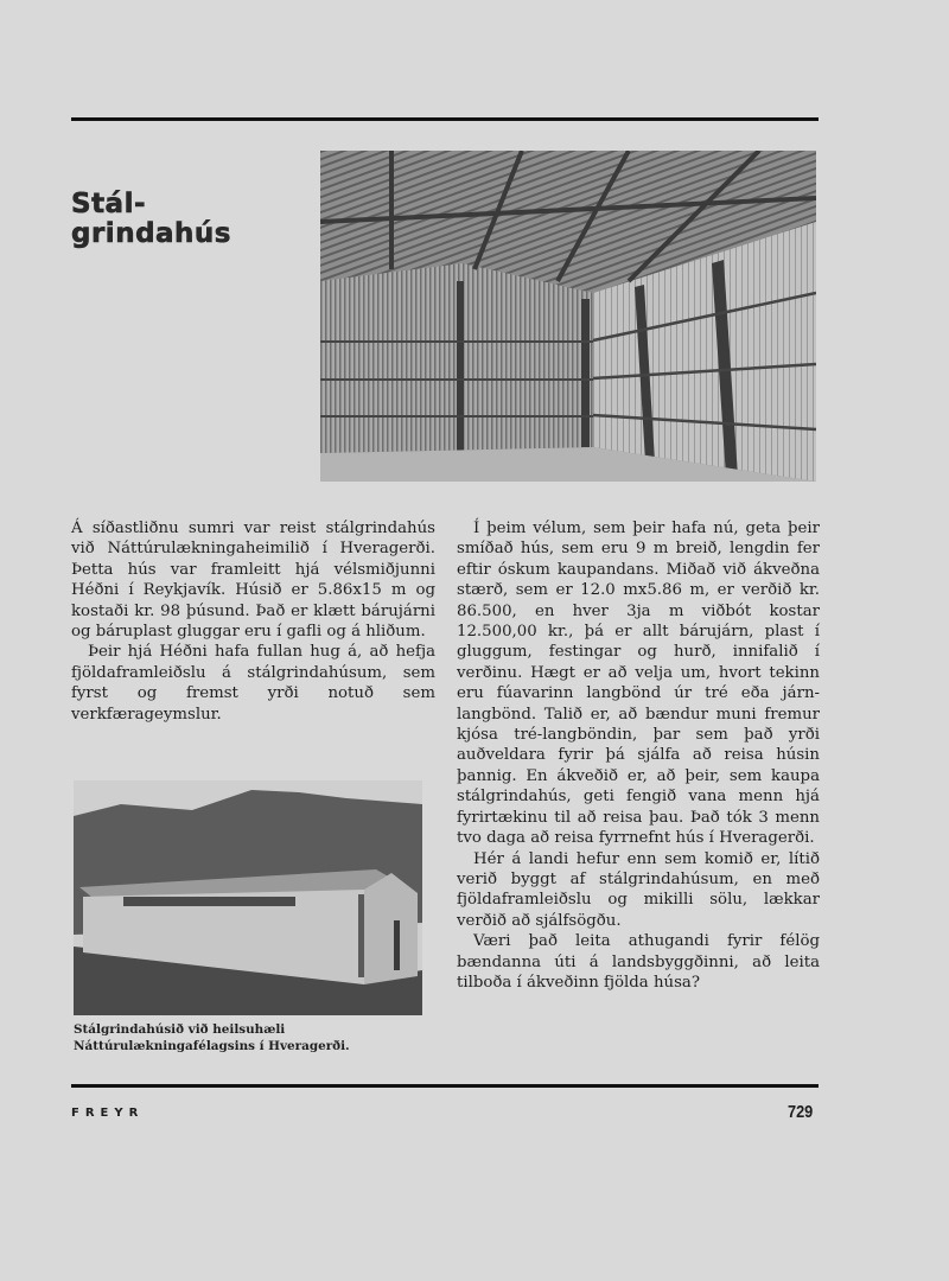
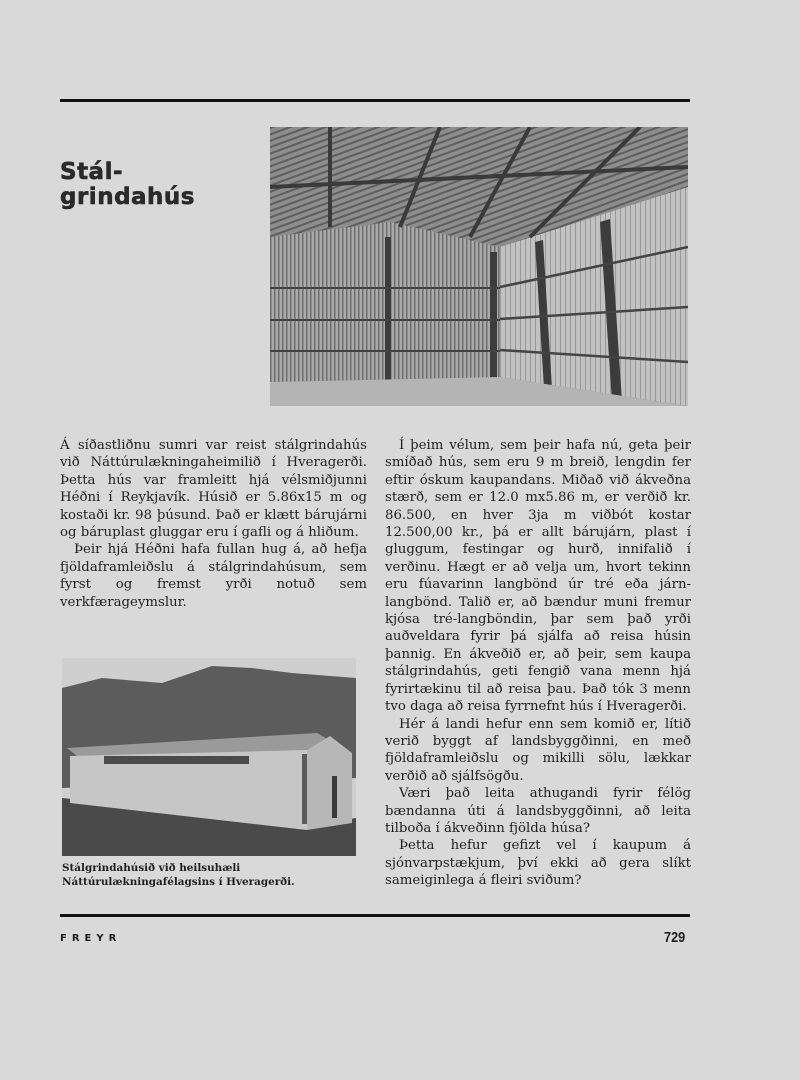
  Stál-
  grindahús
  Á síðastliðnu sumri var reist stálgrindahús við Náttúrulækningaheimilið í Hveragerði. Þetta hús var framleitt hjá vélsmiðjunni Héðni í Reykjavík. Húsið er 5.86x15 m og kostaði kr. 98 þúsund. Það er klætt bárujárni og báruplast gluggar eru í gafli og á hliðum.
  Þeir hjá Héðni hafa fullan hug á, að hefja fjöldaframleiðslu á stálgrindahúsum, sem fyrst og fremst yrði notuð sem verkfærageymslur.
  Í þeim vélum, sem þeir hafa nú, geta þeir smíðað hús, sem eru 9 m breið, lengdin fer eftir óskum kaupandans. Miðað við ákveðna stærð, sem er 12.0 mx5.86 m, er verðið kr. 86.500, en hver 3ja m viðbót kostar 12.500,00 kr., þá er allt bárujárn, plast í gluggum, festingar og hurð, innifalið í verðinu. Hægt er að velja um, hvort tekinn eru fúavarinn langbönd úr tré eða járn-langbönd. Talið er, að bændur muni fremur kjósa tré-langböndin, þar sem það yrði auðveldara fyrir þá sjálfa að reisa húsin þannig. En ákveðið er, að þeir, sem kaupa stálgrindahús, geti fengið vana menn hjá fyrirtækinu til að reisa þau. Það tók 3 menn tvo daga að reisa fyrrnefnt hús í Hveragerði.
- Hér á landi hefur enn sem komið er, lítið verið byggt af stálgrindahúsum, en með fjöldaframleiðslu og mikilli sölu, lækkar verðið að sjálfsögðu.
+ Hér á landi hefur enn sem komið er, lítið verið byggt af landsbyggðinni, en með fjöldaframleiðslu og mikilli sölu, lækkar verðið að sjálfsögðu.
  Væri það leita athugandi fyrir félög bændanna úti á landsbyggðinni, að leita tilboða í ákveðinn fjölda húsa?
+ Þetta hefur gefizt vel í kaupum á sjónvarpstækjum, því ekki að gera slíkt sameiginlega á fleiri sviðum?
  Stálgrindahúsið við heilsuhæli Náttúrulækningafélagsins í Hveragerði.
  FREYR
  729
